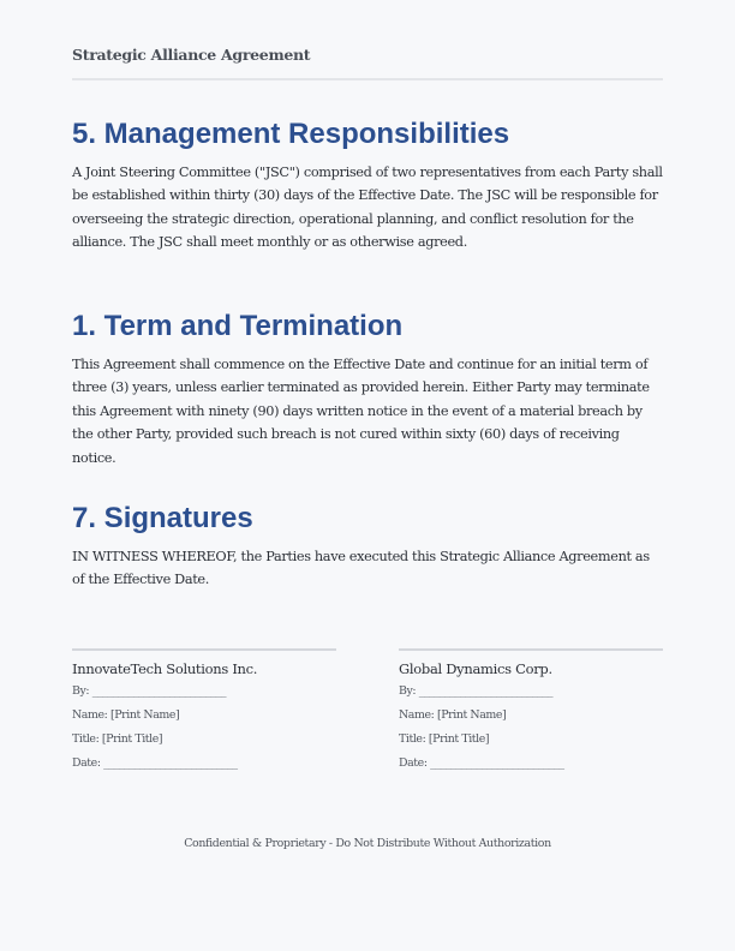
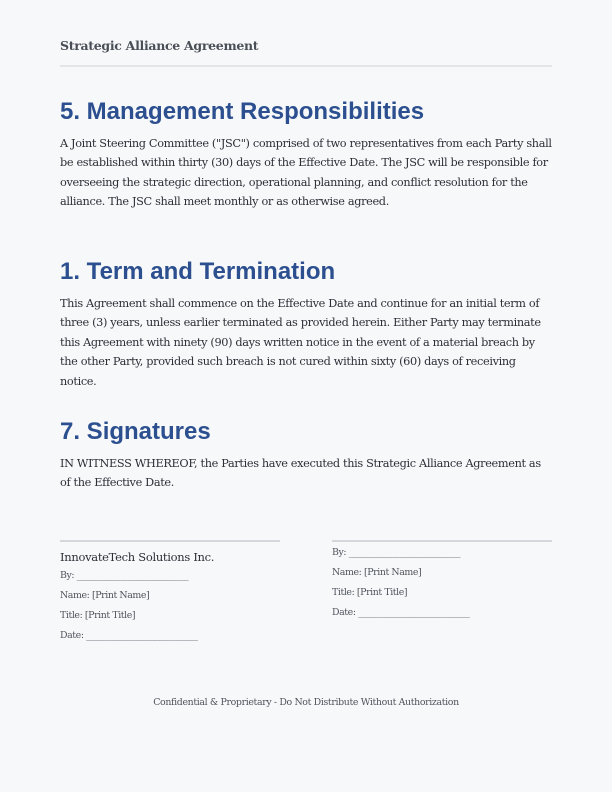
  Strategic Alliance Agreement
  5. Management Responsibilities
  A Joint Steering Committee ("JSC") comprised of two representatives from each Party shall be established within thirty (30) days of the Effective Date. The JSC will be responsible for overseeing the strategic direction, operational planning, and conflict resolution for the alliance. The JSC shall meet monthly or as otherwise agreed.
  1. Term and Termination
  This Agreement shall commence on the Effective Date and continue for an initial term of three (3) years, unless earlier terminated as provided herein. Either Party may terminate this Agreement with ninety (90) days written notice in the event of a material breach by the other Party, provided such breach is not cured within sixty (60) days of receiving notice.
  7. Signatures
  IN WITNESS WHEREOF, the Parties have executed this Strategic Alliance Agreement as of the Effective Date.
  InnovateTech Solutions Inc.
  By: __________________________
  Name: [Print Name]
  Title: [Print Title]
  Date: __________________________
- Global Dynamics Corp.
  By: __________________________
  Name: [Print Name]
  Title: [Print Title]
  Date: __________________________
  Confidential & Proprietary - Do Not Distribute Without Authorization
